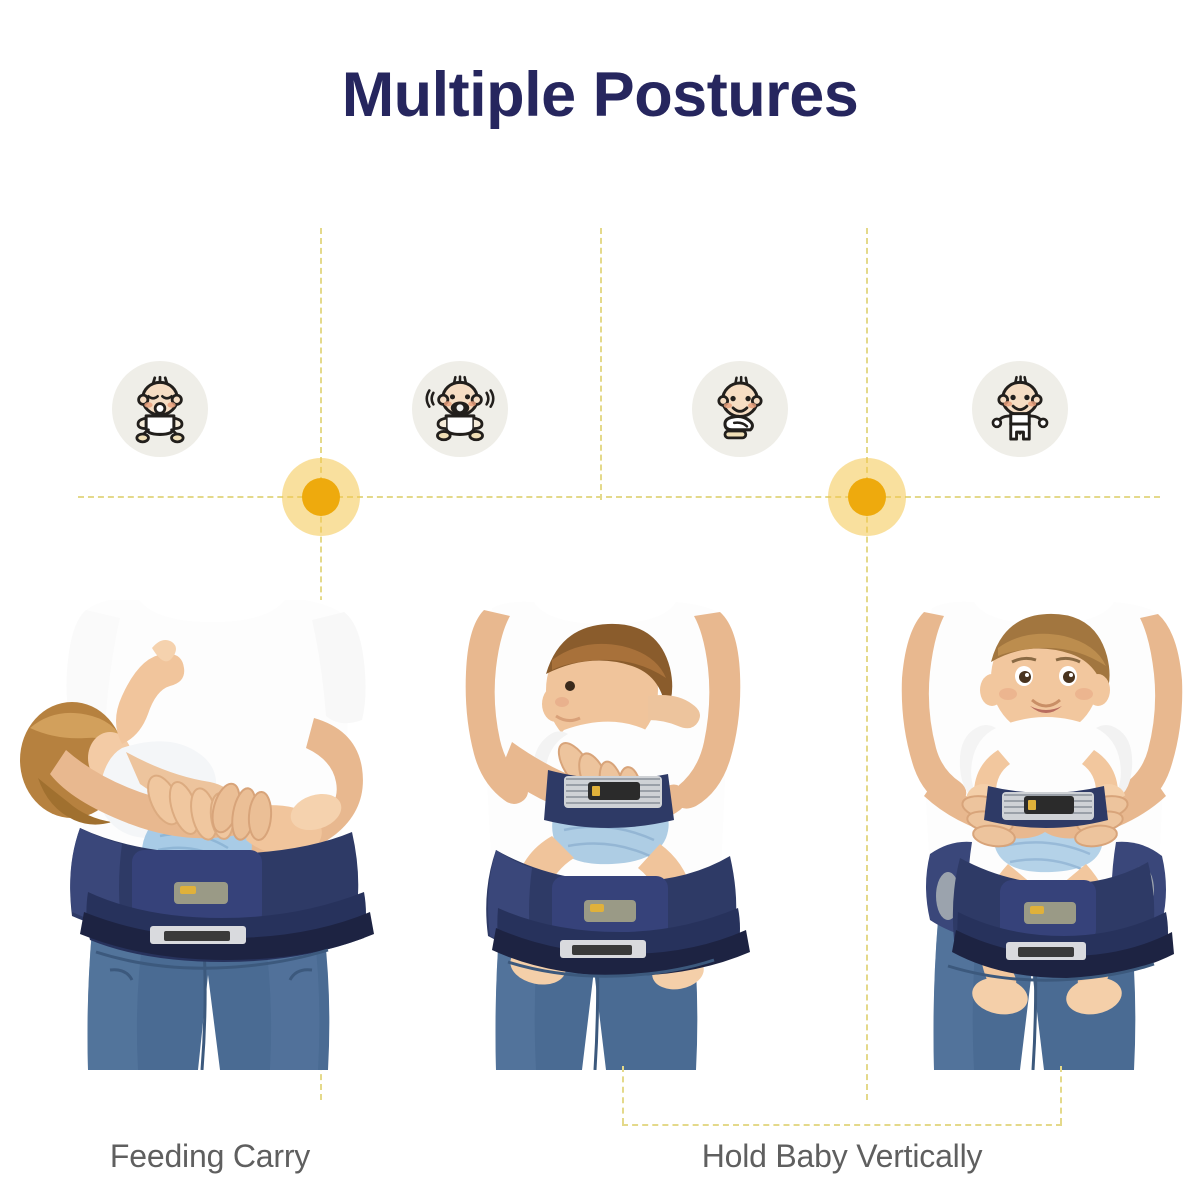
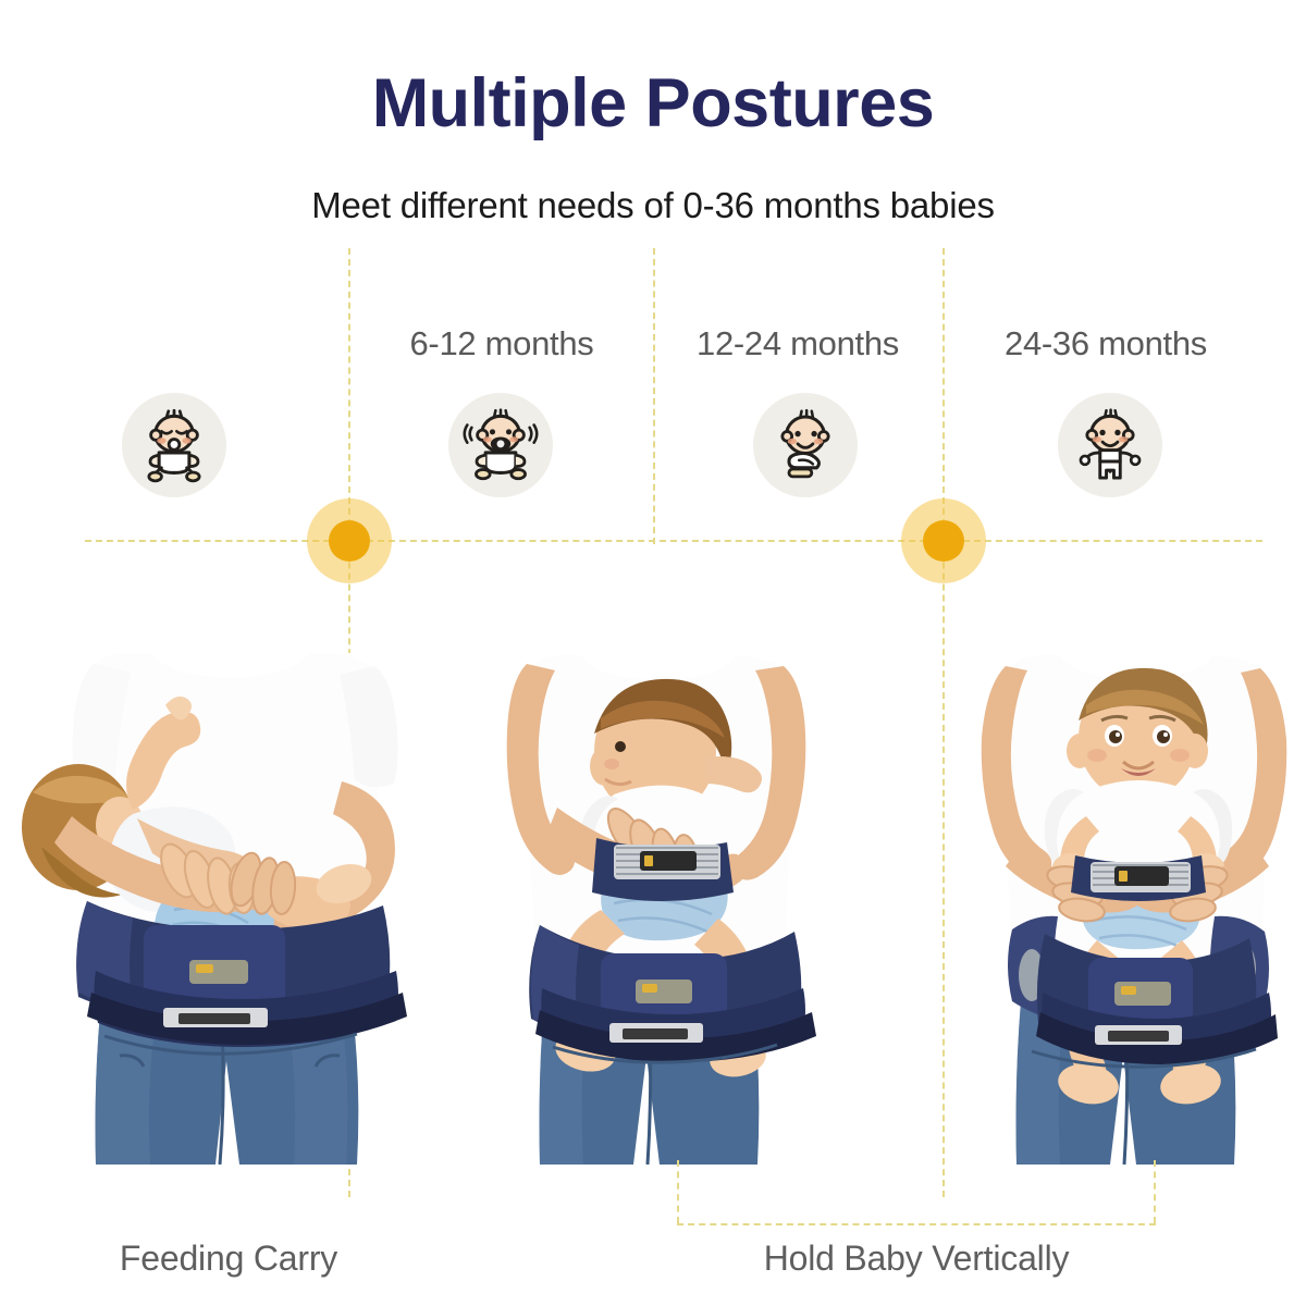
  Multiple Postures
+ Meet different needs of 0-36 months babies
+ 6-12 months
+ 12-24 months
+ 24-36 months
  Feeding Carry
  Hold Baby Vertically
